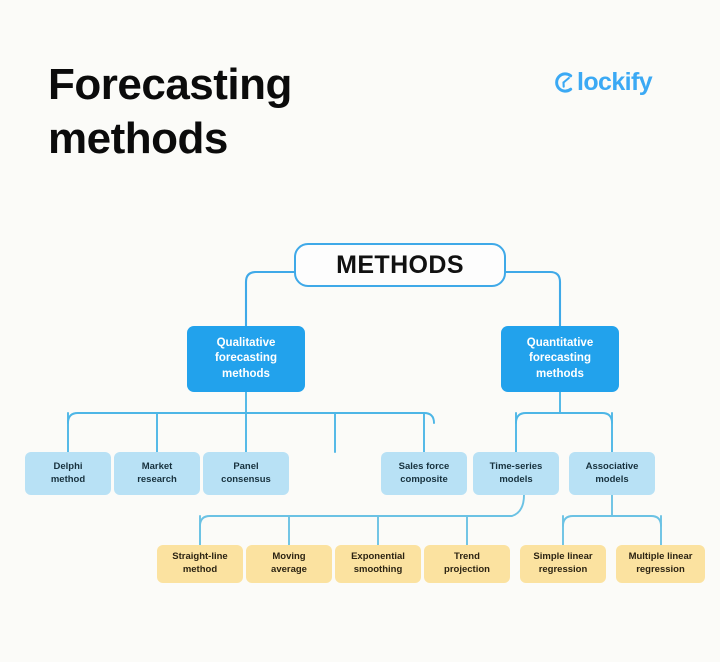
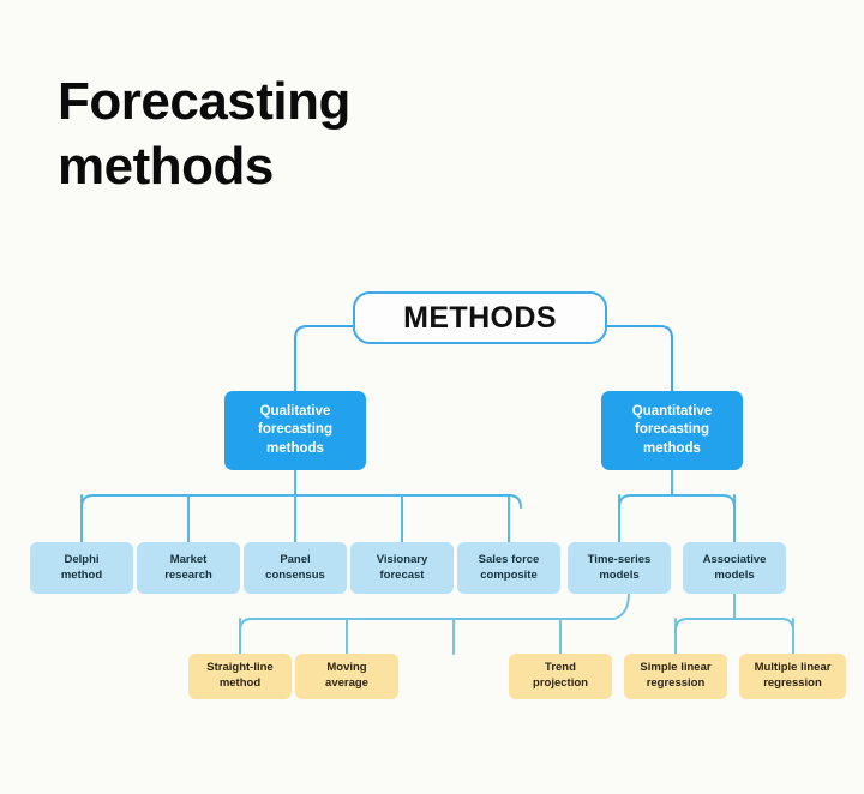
  Forecasting
  methods
- lockify
  METHODS
  Qualitative
  forecasting
  methods
  Quantitative
  forecasting
  methods
  Delphi
  method
  Market
  research
  Panel
  consensus
+ Visionary
+ forecast
  Sales force
  composite
  Time-series
  models
  Associative
  models
  Straight-line
  method
  Moving
  average
- Exponential
- smoothing
  Trend
  projection
  Simple linear
  regression
  Multiple linear
  regression
